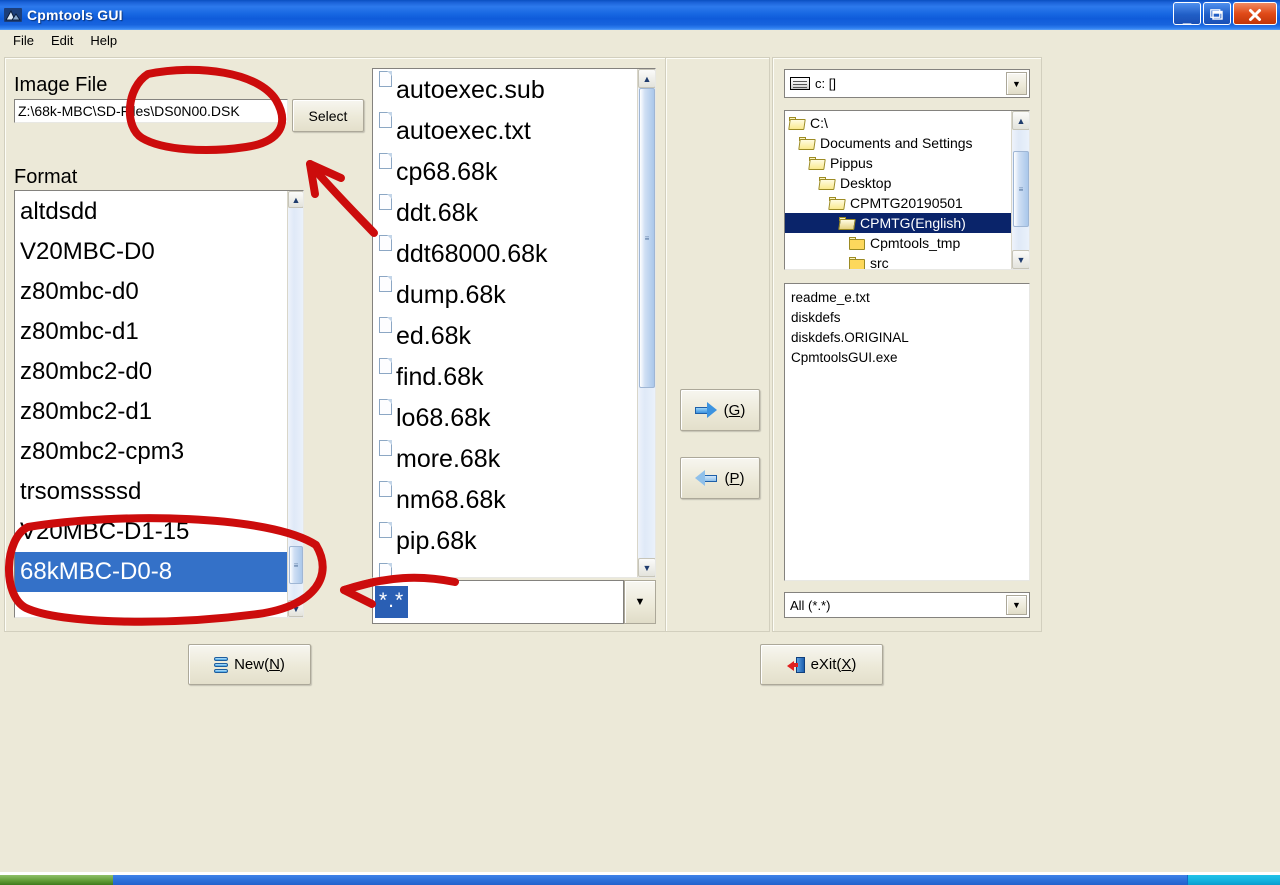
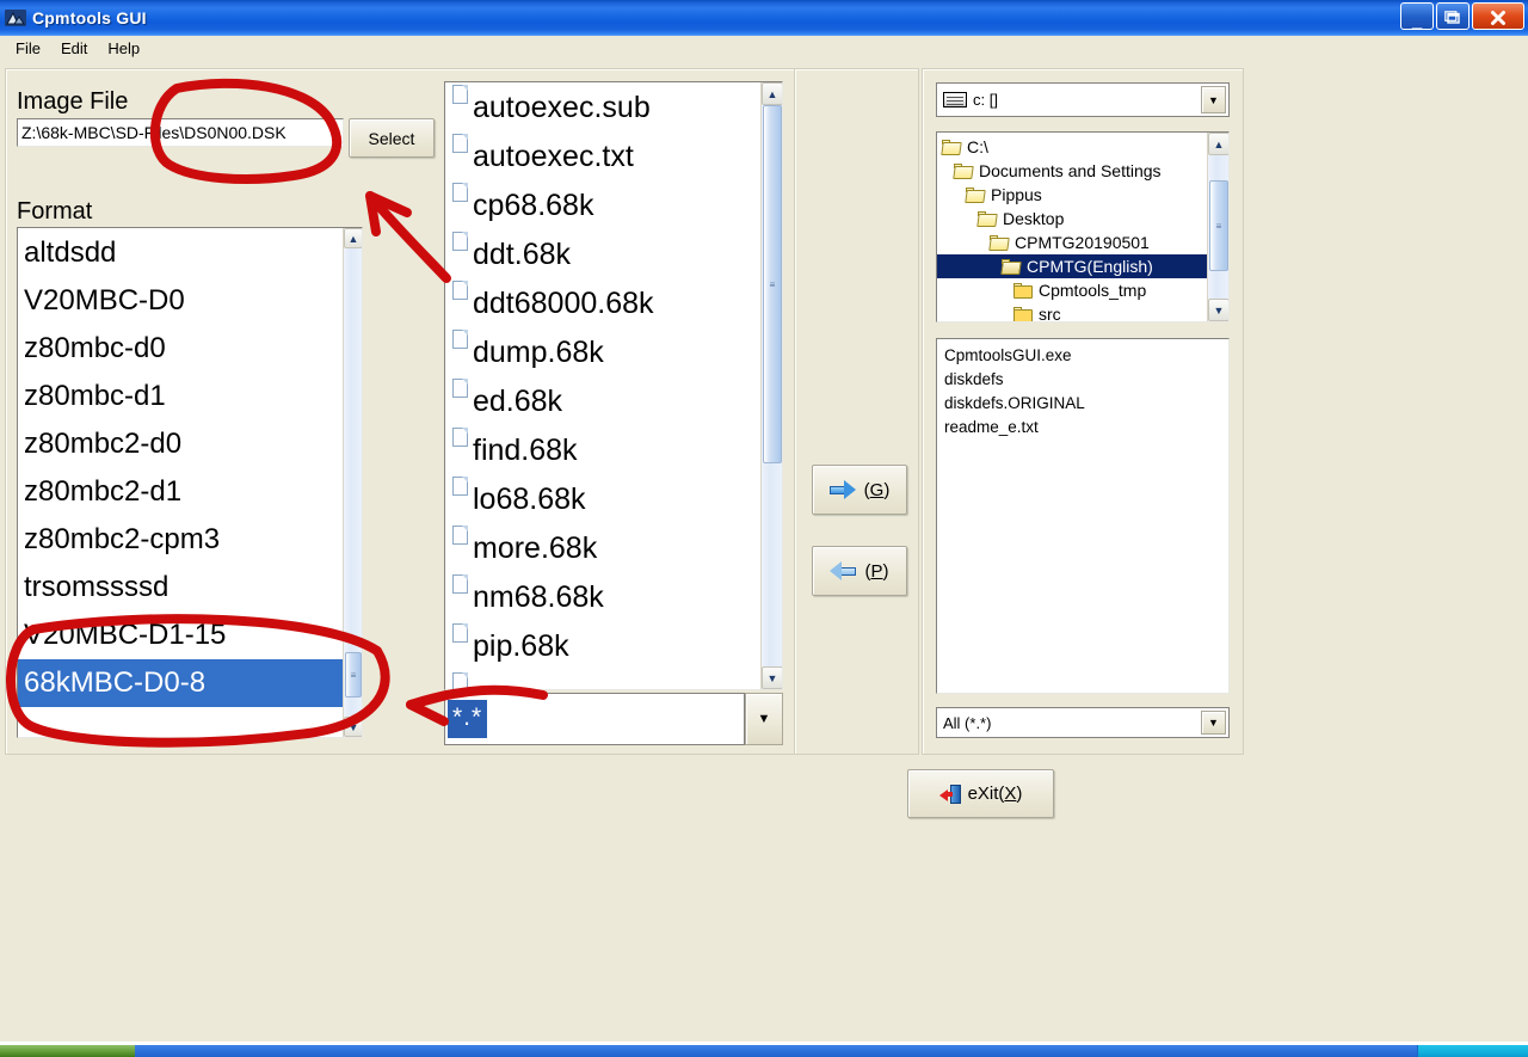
  Cpmtools GUI
  _
  File
  Edit
  Help
  Image File
  Z:\68k-MBC\SD-Fles\DS0N00.DSK
  Select
  Format
  altdsdd
  V20MBC-D0
  z80mbc-d0
  z80mbc-d1
  z80mbc2-d0
  z80mbc2-d1
  z80mbc2-cpm3
  trsomssssd
  20MBC-D1-15
  68kMBC-D0-8
  ▲
  ≡
  ▼
  autoexec.sub
  autoexec.txt
  cp68.68k
  ddt.68k
  ddt68000.68k
  dump.68k
  ed.68k
  find.68k
  lo68.68k
  more.68k
  nm68.68k
  pip.68k
  ▲
  ≡
  ▼
  *.*
  ▼
  (G)
  (P)
  c: []
  ▼
  C:\
  Documents and Settings
  Pippus
  Desktop
  CPMTG20190501
  CPMTG(English)
  Cpmtools_tmp
  src
  ▲
  ≡
  ▼
- readme_e.txt
+ CpmtoolsGUI.exe
  diskdefs
  diskdefs.ORIGINAL
- CpmtoolsGUI.exe
+ readme_e.txt
  All (*.*)
  ▼
- New(N)
  eXit(X)
